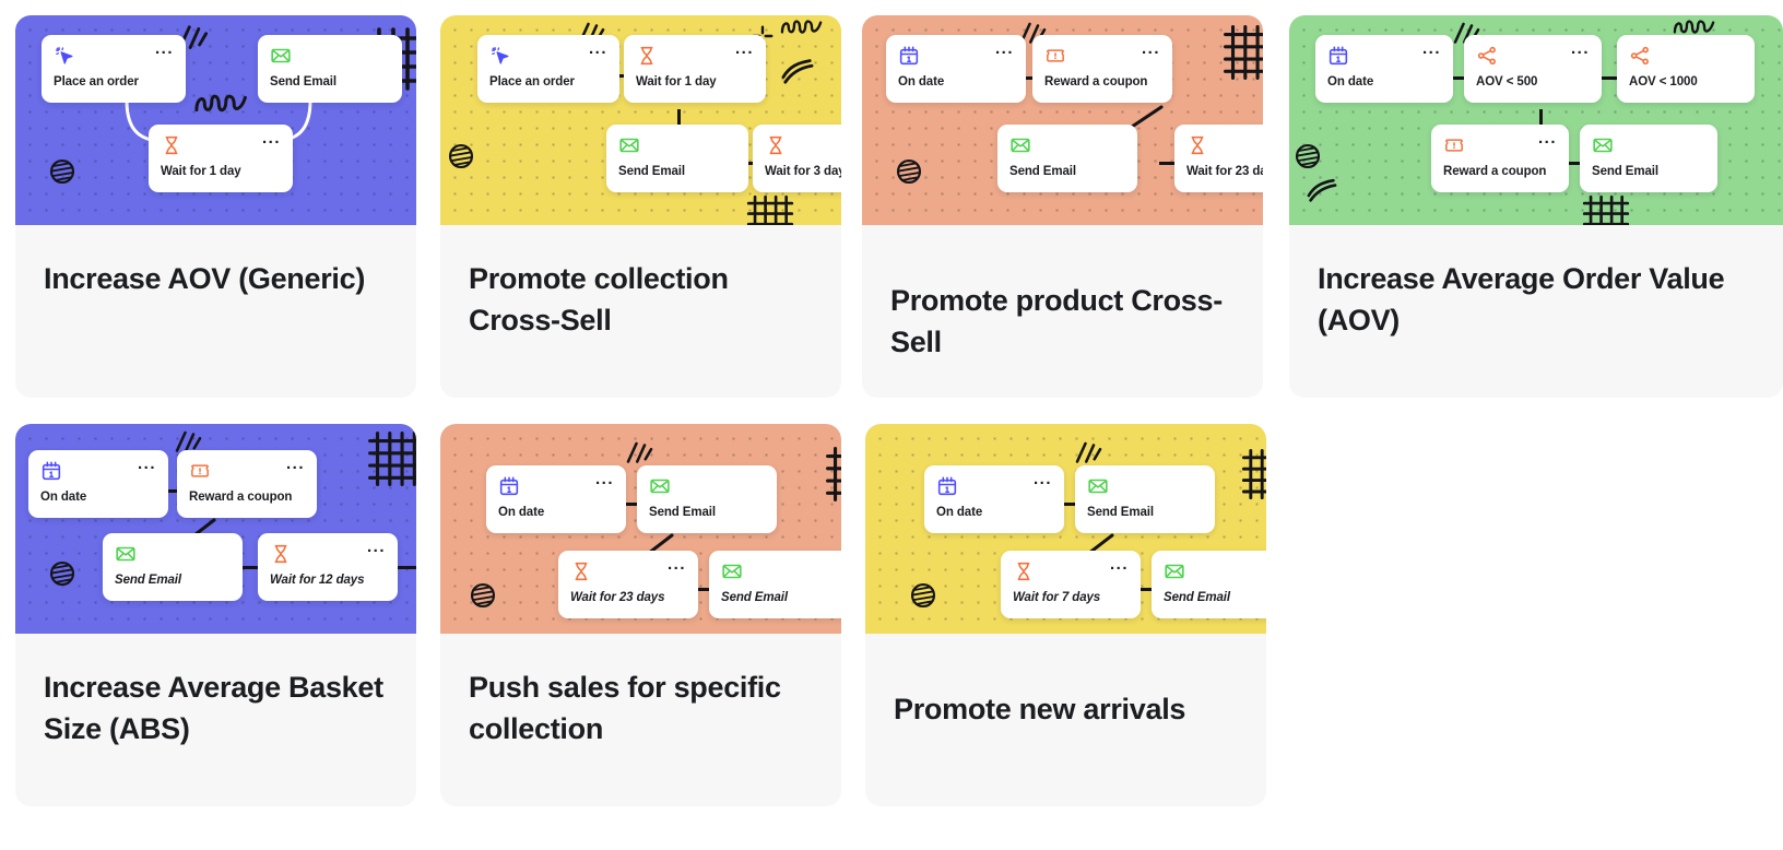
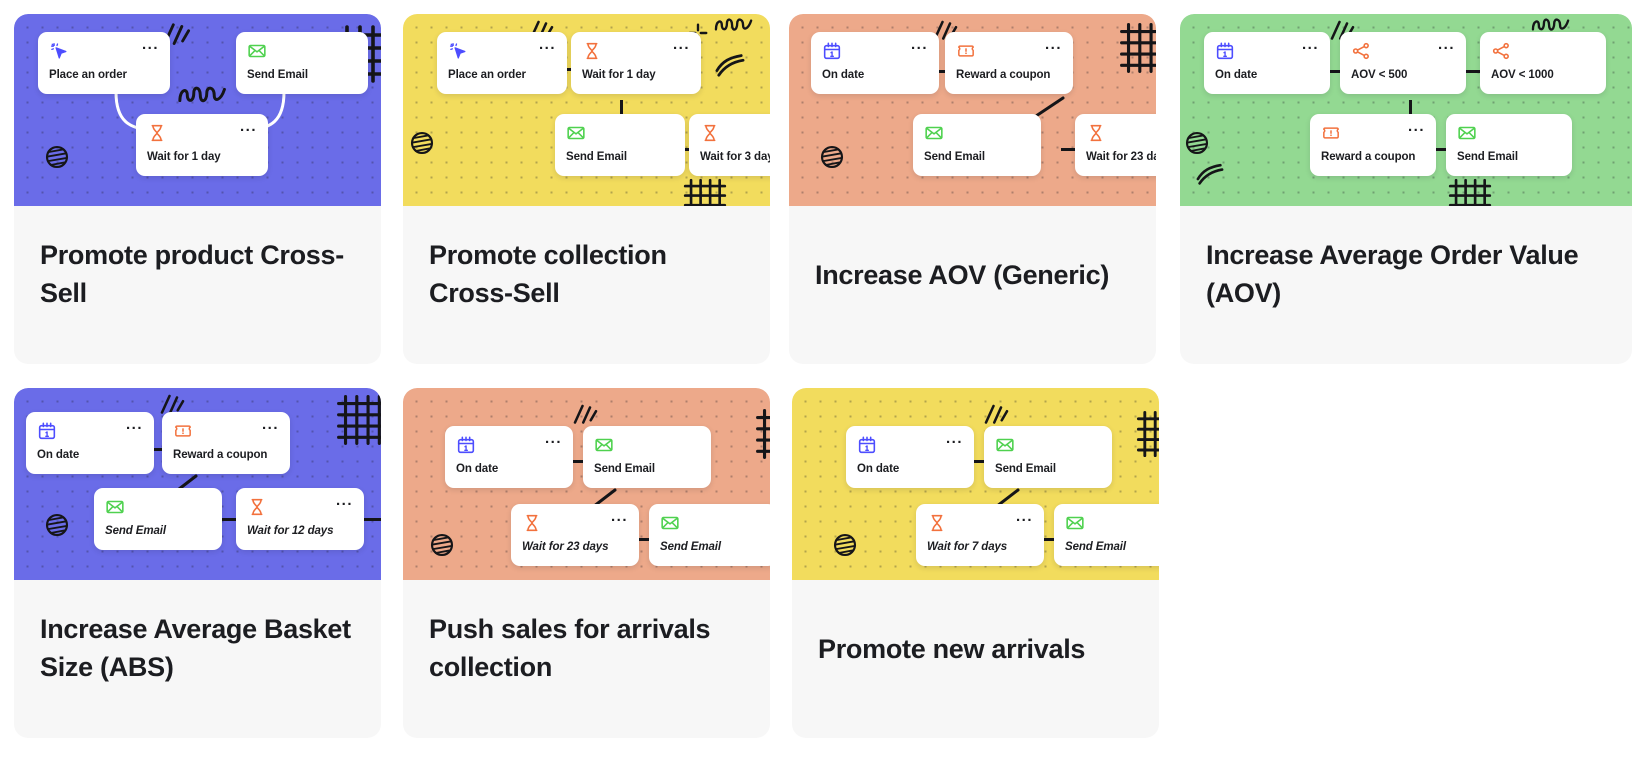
  ...
  Place an order
  Send Email
  ...
  Wait for 1 day
- Increase AOV (Generic)
+ Promote product Cross-Sell
  ...
  Place an order
  ...
  Wait for 1 day
  Send Email
  Wait for 3 da
  Promote collection Cross-Sell
  ...
  On date
  ...
  Reward a coupon
  Send Email
  Wait for 23 d
- Promote product Cross-Sell
+ Increase AOV (Generic)
  ...
  On date
  ...
  AOV < 500
  AOV < 1000
  ...
  Reward a coupon
  Send Email
  Increase Average Order Value (AOV)
  ...
  On date
  ...
  Reward a coupon
  Send Email
  ...
  Wait for 12 days
  Increase Average Basket Size (ABS)
  ...
  On date
  Send Email
  ...
  Wait for 23 days
  Send Email
- Push sales for specific collection
+ Push sales for arrivals collection
  ...
  On date
  Send Email
  ...
  Wait for 7 days
  Send Email
  Promote new arrivals
